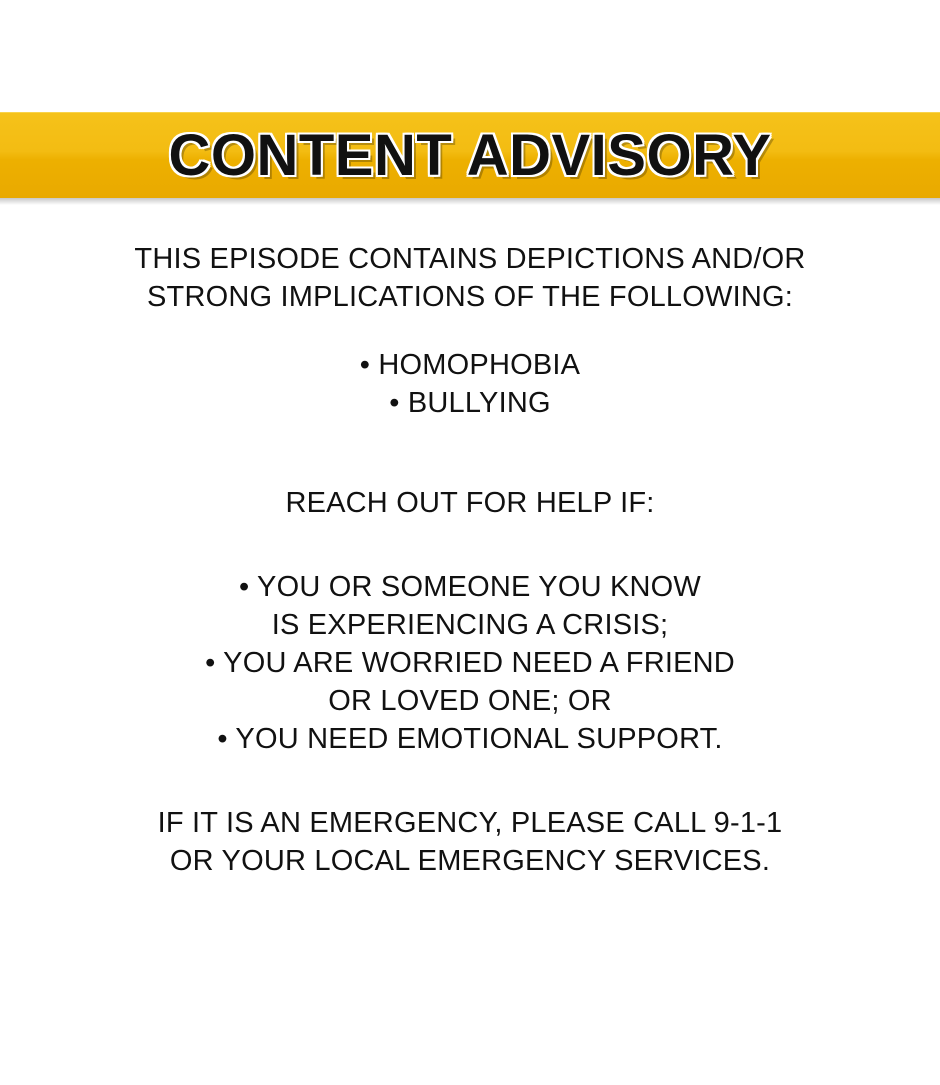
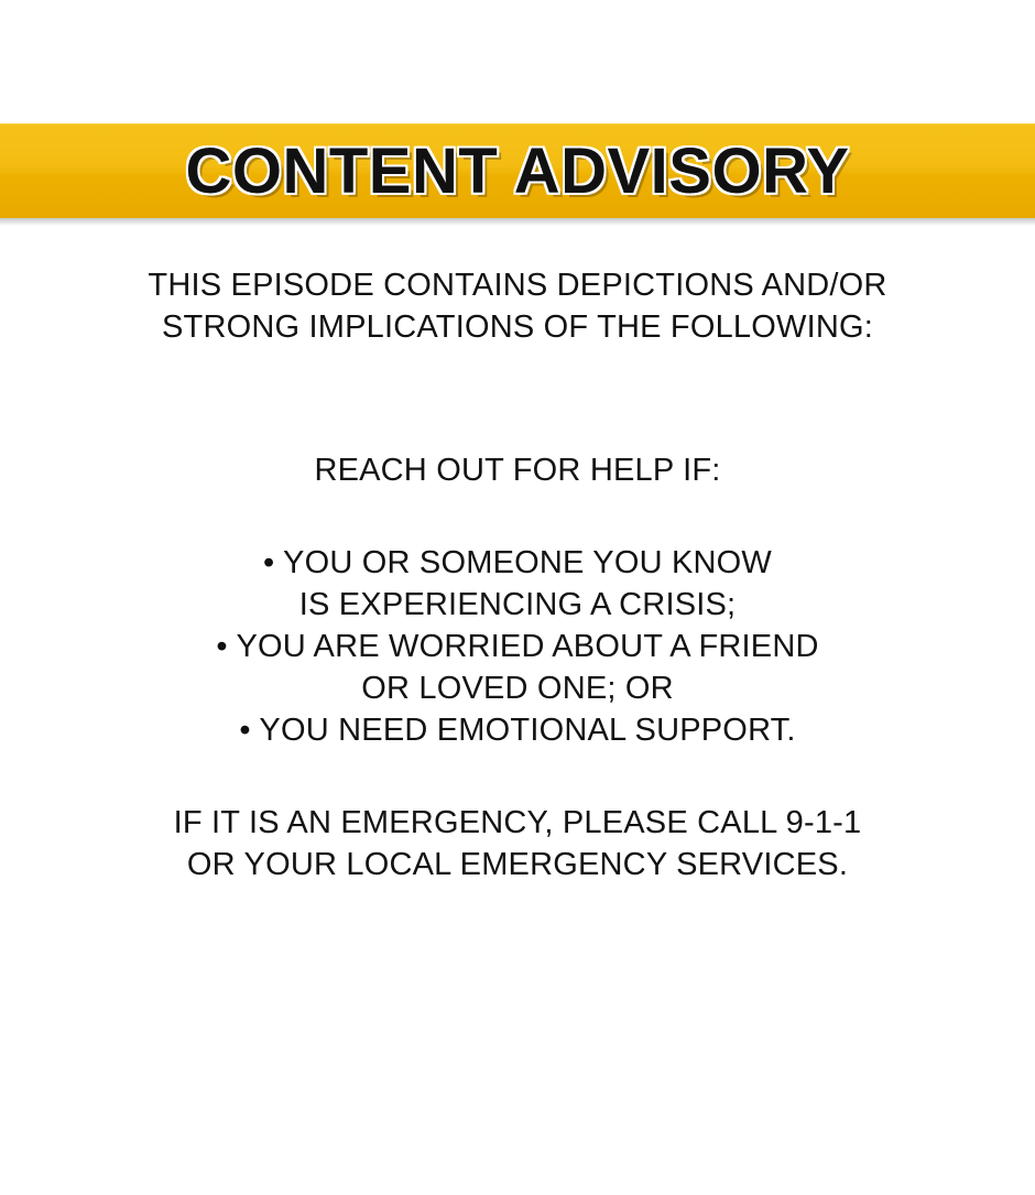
  CONTENT ADVISORY
  THIS EPISODE CONTAINS DEPICTIONS AND/OR
  STRONG IMPLICATIONS OF THE FOLLOWING:
- • HOMOPHOBIA
- • BULLYING
  REACH OUT FOR HELP IF:
  • YOU OR SOMEONE YOU KNOW
  IS EXPERIENCING A CRISIS;
- • YOU ARE WORRIED NEED A FRIEND
+ • YOU ARE WORRIED ABOUT A FRIEND
  OR LOVED ONE; OR
  • YOU NEED EMOTIONAL SUPPORT.
  IF IT IS AN EMERGENCY, PLEASE CALL 9-1-1
  OR YOUR LOCAL EMERGENCY SERVICES.
